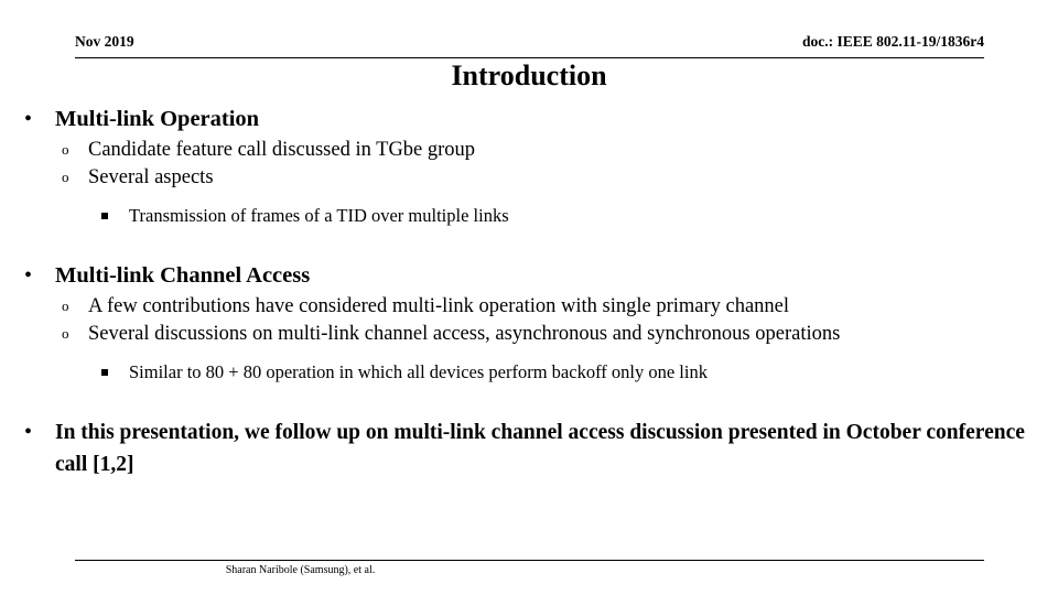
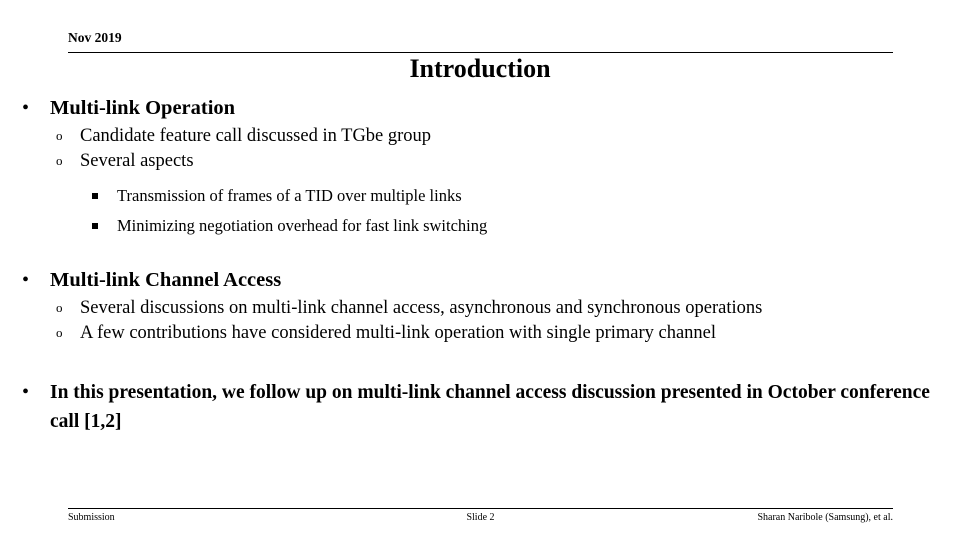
  Nov 2019
- doc.: IEEE 802.11-19/1836r4
  Introduction
  •
  Multi-link Operation
  o
  Candidate feature call discussed in TGbe group
  o
  Several aspects
  Transmission of frames of a TID over multiple links
+ Minimizing negotiation overhead for fast link switching
  •
  Multi-link Channel Access
  o
- A few contributions have considered multi-link operation with single primary channel
+ Several discussions on multi-link channel access, asynchronous and synchronous operations
  o
- Several discussions on multi-link channel access, asynchronous and synchronous operations
+ A few contributions have considered multi-link operation with single primary channel
- Similar to 80 + 80 operation in which all devices perform backoff only one link
  •
  In this presentation, we follow up on multi-link channel access discussion presented in October conference call [1,2]
+ Submission
+ Slide 2
  Sharan Naribole (Samsung), et al.
